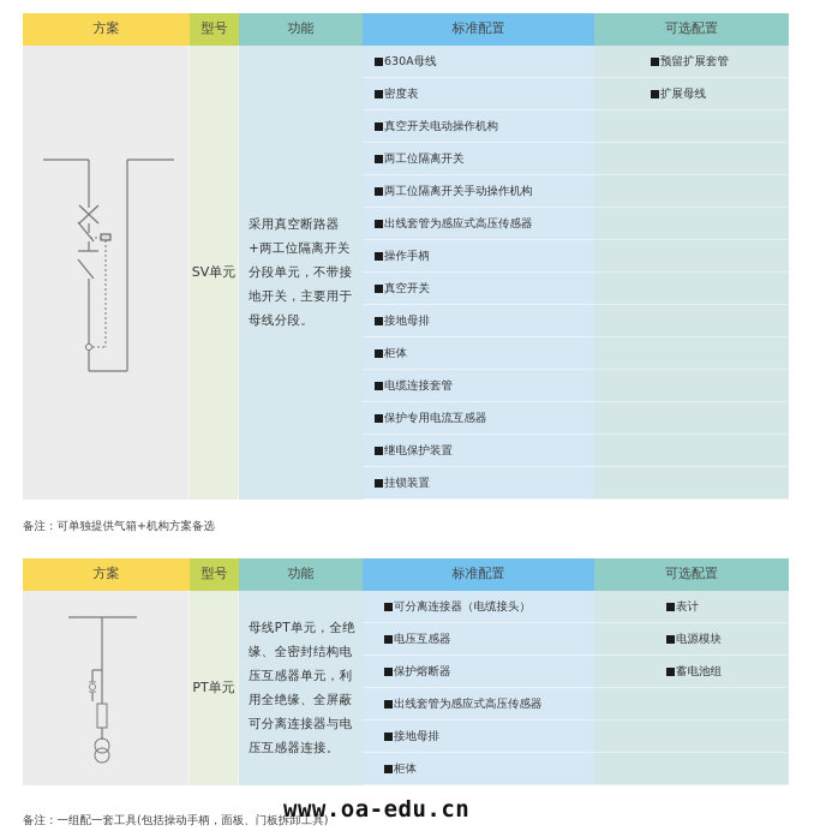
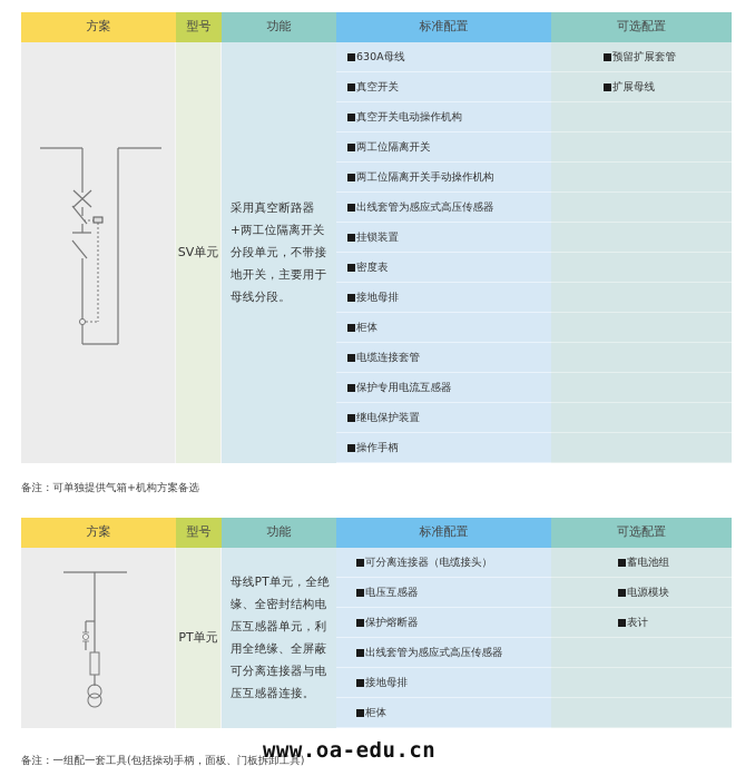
  方案
  型号
  功能
  标准配置
  可选配置
  SV单元
  采用真空断路器+两工位隔离开关分段单元，不带接地开关，主要用于母线分段。
  630A母线
- 密度表
+ 真空开关
  真空开关电动操作机构
  两工位隔离开关
  两工位隔离开关手动操作机构
  出线套管为感应式高压传感器
- 操作手柄
+ 挂锁装置
- 真空开关
+ 密度表
  接地母排
  柜体
  电缆连接套管
  保护专用电流互感器
  继电保护装置
- 挂锁装置
+ 操作手柄
  预留扩展套管
  扩展母线
  备注：可单独提供气箱+机构方案备选
  方案
  型号
  功能
  标准配置
  可选配置
  PT单元
  母线PT单元，全绝缘、全密封结构电压互感器单元，利用全绝缘、全屏蔽可分离连接器与电压互感器连接。
  可分离连接器（电缆接头）
  电压互感器
  保护熔断器
  出线套管为感应式高压传感器
  接地母排
  柜体
- 表计
+ 蓄电池组
  电源模块
- 蓄电池组
+ 表计
  备注：一组配一套工具(包括操动手柄，面板、门板拆卸工具)
  www.oa-edu.cn
